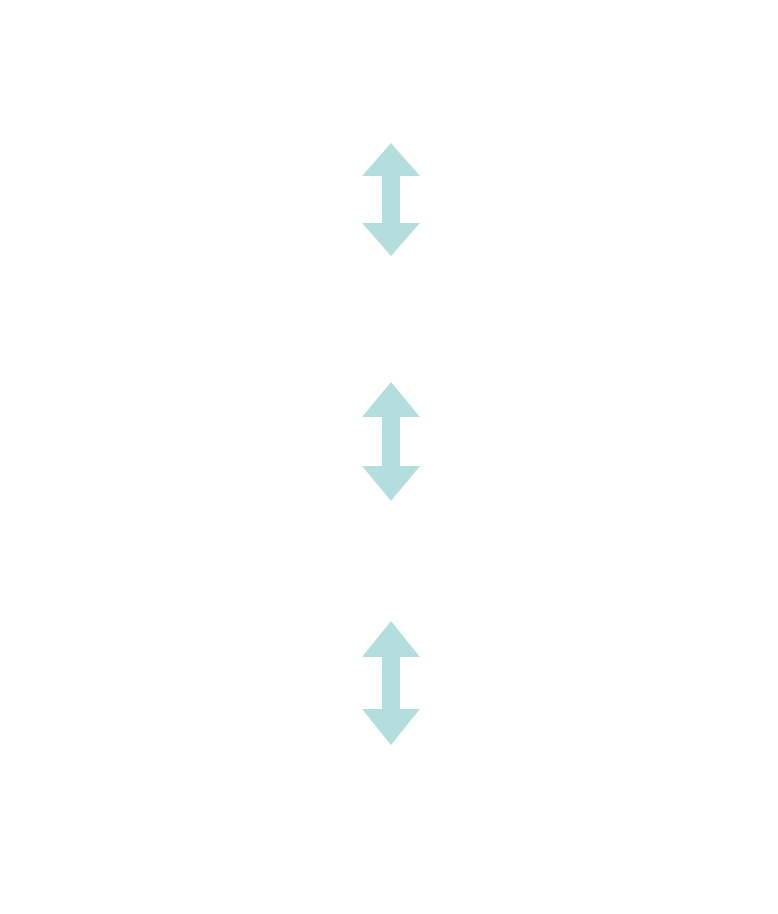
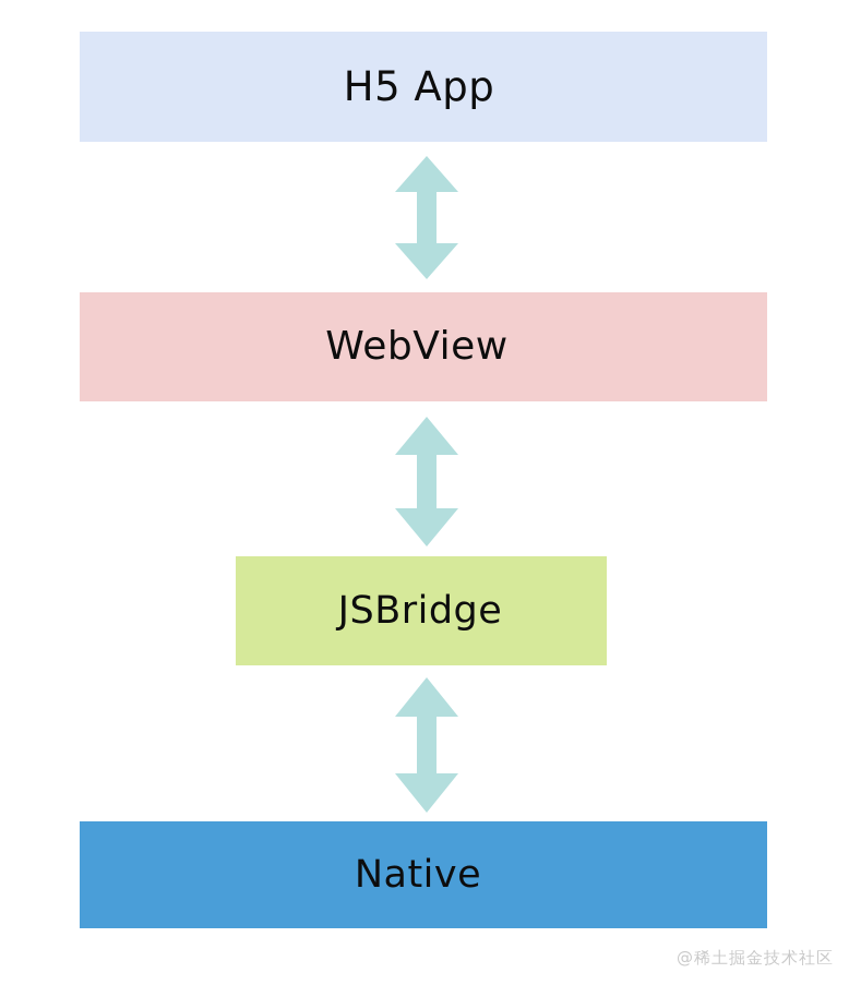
+ H5 App
+ WebView
+ JSBridge
+ Native
+ @稀土掘金技术社区
